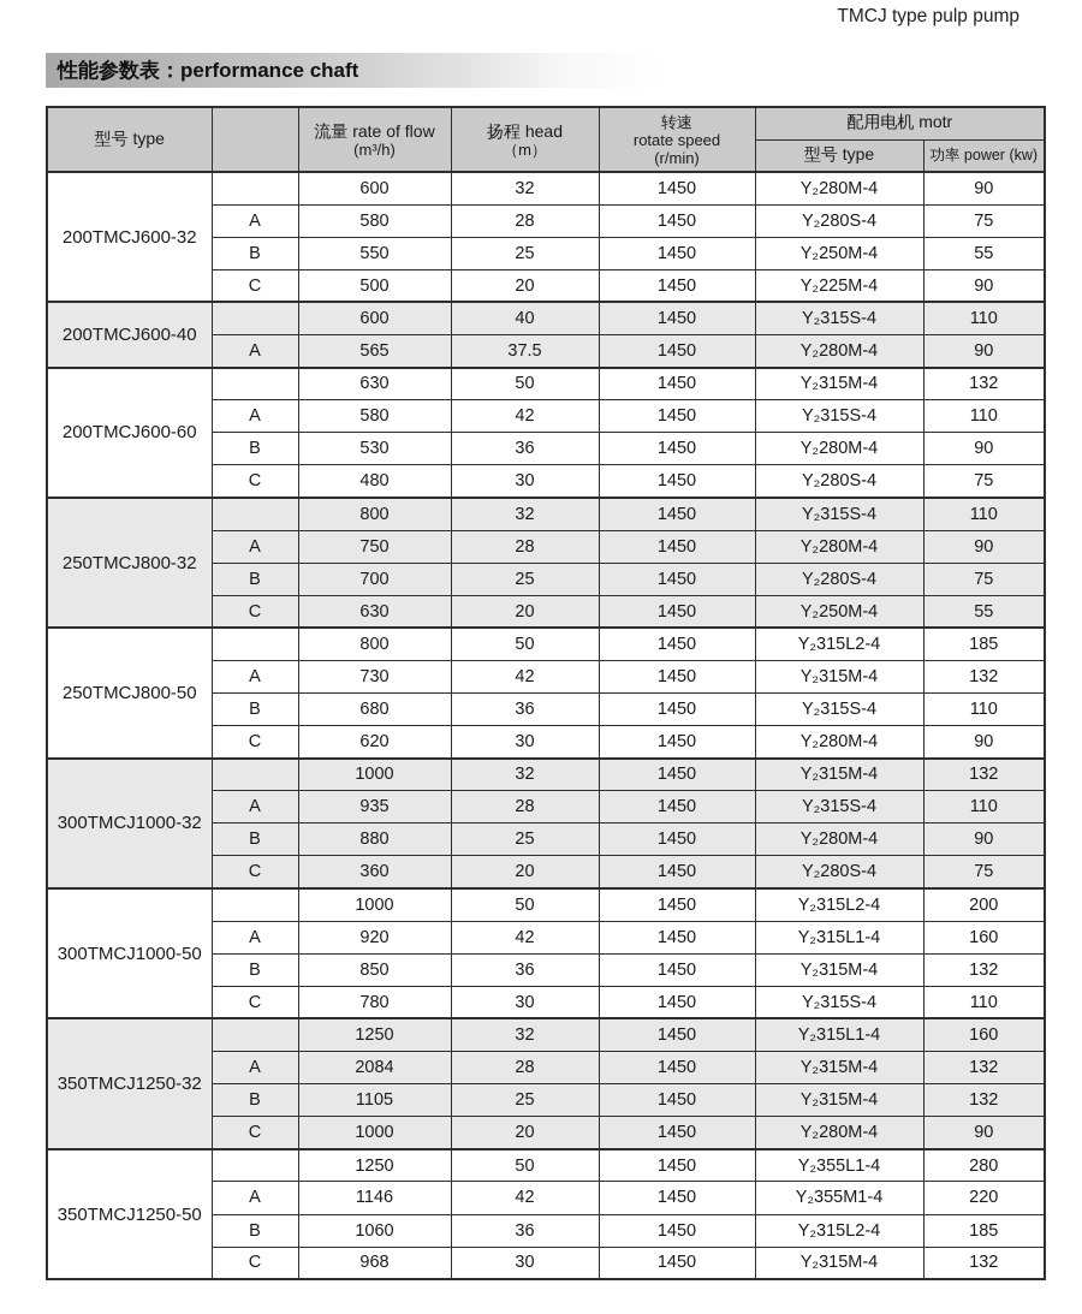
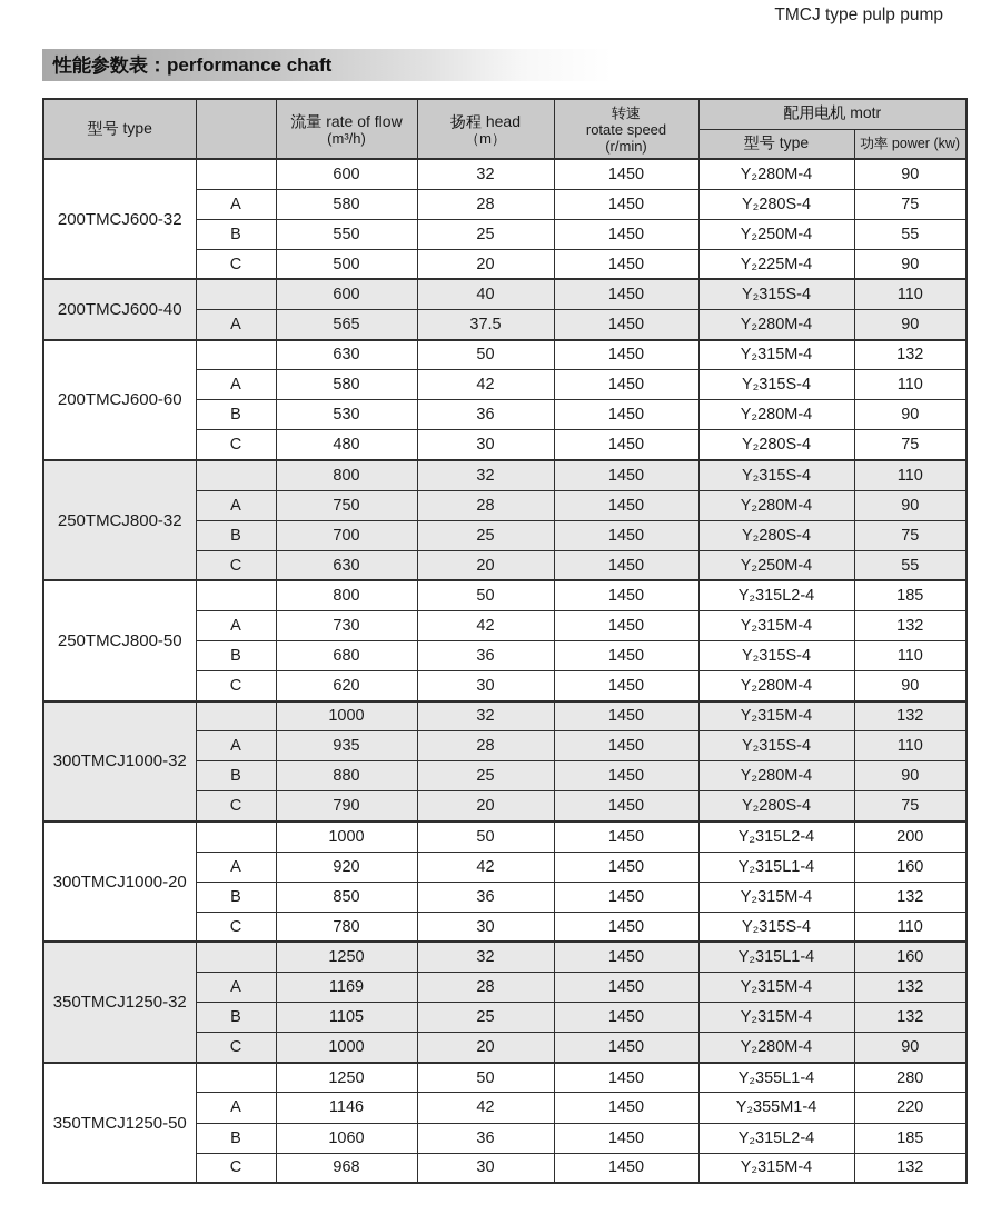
  TMCJ type pulp pump
  性能参数表：performance chaft
  型号 type		流量 rate of flow (m³/h)	扬程 head （m）	转速 rotate speed (r/min)	配用电机 motr
  型号 type	功率 power (kw)
  200TMCJ600-32		600	32	1450	Y₂280M-4	90
  A	580	28	1450	Y₂280S-4	75
  B	550	25	1450	Y₂250M-4	55
  C	500	20	1450	Y₂225M-4	90
  200TMCJ600-40		600	40	1450	Y₂315S-4	110
  A	565	37.5	1450	Y₂280M-4	90
  200TMCJ600-60		630	50	1450	Y₂315M-4	132
  A	580	42	1450	Y₂315S-4	110
  B	530	36	1450	Y₂280M-4	90
  C	480	30	1450	Y₂280S-4	75
  250TMCJ800-32		800	32	1450	Y₂315S-4	110
  A	750	28	1450	Y₂280M-4	90
  B	700	25	1450	Y₂280S-4	75
  C	630	20	1450	Y₂250M-4	55
  250TMCJ800-50		800	50	1450	Y₂315L2-4	185
  A	730	42	1450	Y₂315M-4	132
  B	680	36	1450	Y₂315S-4	110
  C	620	30	1450	Y₂280M-4	90
  300TMCJ1000-32		1000	32	1450	Y₂315M-4	132
  A	935	28	1450	Y₂315S-4	110
  B	880	25	1450	Y₂280M-4	90
- C	360	20	1450	Y₂280S-4	75
+ C	790	20	1450	Y₂280S-4	75
- 300TMCJ1000-50		1000	50	1450	Y₂315L2-4	200
+ 300TMCJ1000-20		1000	50	1450	Y₂315L2-4	200
  A	920	42	1450	Y₂315L1-4	160
  B	850	36	1450	Y₂315M-4	132
  C	780	30	1450	Y₂315S-4	110
  350TMCJ1250-32		1250	32	1450	Y₂315L1-4	160
- A	2084	28	1450	Y₂315M-4	132
+ A	1169	28	1450	Y₂315M-4	132
  B	1105	25	1450	Y₂315M-4	132
  C	1000	20	1450	Y₂280M-4	90
  350TMCJ1250-50		1250	50	1450	Y₂355L1-4	280
  A	1146	42	1450	Y₂355M1-4	220
  B	1060	36	1450	Y₂315L2-4	185
  C	968	30	1450	Y₂315M-4	132
